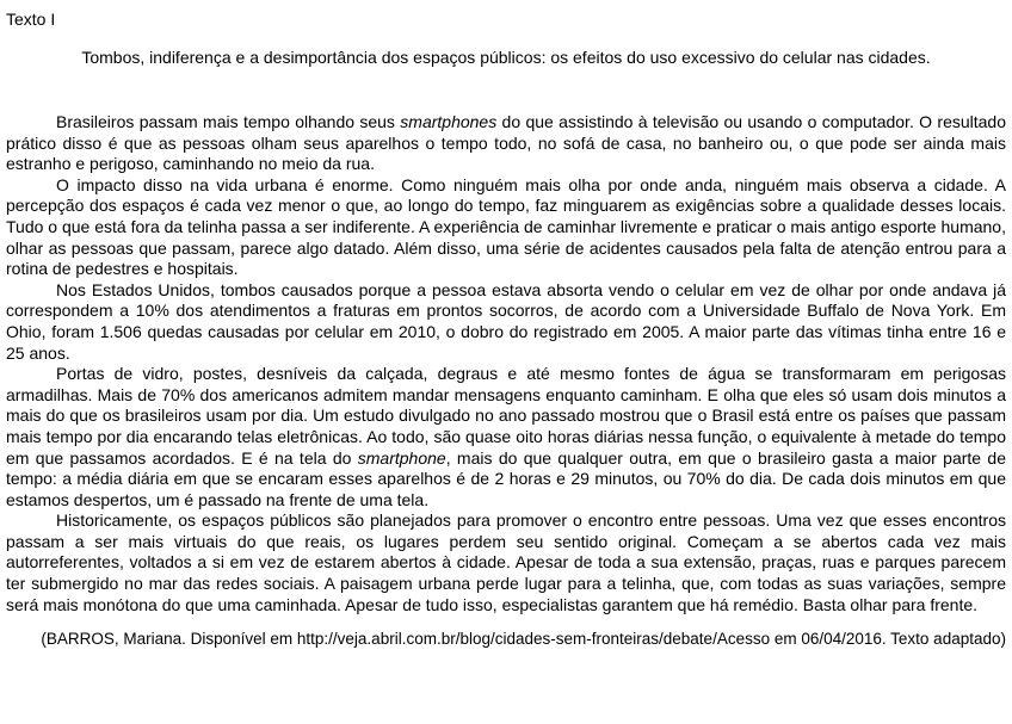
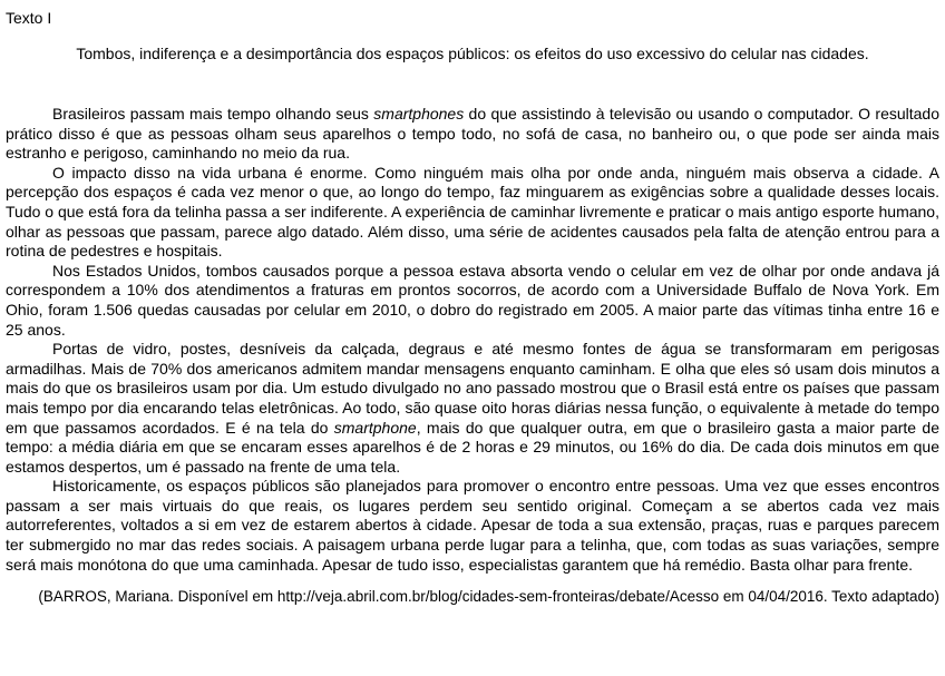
  Texto I
  Tombos, indiferença e a desimportância dos espaços públicos: os efeitos do uso excessivo do celular nas cidades.
  Brasileiros passam mais tempo olhando seus smartphones do que assistindo à televisão ou usando o computador. O resultado prático disso é que as pessoas olham seus aparelhos o tempo todo, no sofá de casa, no banheiro ou, o que pode ser ainda mais estranho e perigoso, caminhando no meio da rua.
  O impacto disso na vida urbana é enorme. Como ninguém mais olha por onde anda, ninguém mais observa a cidade. A percepção dos espaços é cada vez menor o que, ao longo do tempo, faz minguarem as exigências sobre a qualidade desses locais. Tudo o que está fora da telinha passa a ser indiferente. A experiência de caminhar livremente e praticar o mais antigo esporte humano, olhar as pessoas que passam, parece algo datado. Além disso, uma série de acidentes causados pela falta de atenção entrou para a rotina de pedestres e hospitais.
  Nos Estados Unidos, tombos causados porque a pessoa estava absorta vendo o celular em vez de olhar por onde andava já correspondem a 10% dos atendimentos a fraturas em prontos socorros, de acordo com a Universidade Buffalo de Nova York. Em Ohio, foram 1.506 quedas causadas por celular em 2010, o dobro do registrado em 2005. A maior parte das vítimas tinha entre 16 e 25 anos.
- Portas de vidro, postes, desníveis da calçada, degraus e até mesmo fontes de água se transformaram em perigosas armadilhas. Mais de 70% dos americanos admitem mandar mensagens enquanto caminham. E olha que eles só usam dois minutos a mais do que os brasileiros usam por dia. Um estudo divulgado no ano passado mostrou que o Brasil está entre os países que passam mais tempo por dia encarando telas eletrônicas. Ao todo, são quase oito horas diárias nessa função, o equivalente à metade do tempo em que passamos acordados. E é na tela do smartphone, mais do que qualquer outra, em que o brasileiro gasta a maior parte de tempo: a média diária em que se encaram esses aparelhos é de 2 horas e 29 minutos, ou 70% do dia. De cada dois minutos em que estamos despertos, um é passado na frente de uma tela.
+ Portas de vidro, postes, desníveis da calçada, degraus e até mesmo fontes de água se transformaram em perigosas armadilhas. Mais de 70% dos americanos admitem mandar mensagens enquanto caminham. E olha que eles só usam dois minutos a mais do que os brasileiros usam por dia. Um estudo divulgado no ano passado mostrou que o Brasil está entre os países que passam mais tempo por dia encarando telas eletrônicas. Ao todo, são quase oito horas diárias nessa função, o equivalente à metade do tempo em que passamos acordados. E é na tela do smartphone, mais do que qualquer outra, em que o brasileiro gasta a maior parte de tempo: a média diária em que se encaram esses aparelhos é de 2 horas e 29 minutos, ou 16% do dia. De cada dois minutos em que estamos despertos, um é passado na frente de uma tela.
  Historicamente, os espaços públicos são planejados para promover o encontro entre pessoas. Uma vez que esses encontros passam a ser mais virtuais do que reais, os lugares perdem seu sentido original. Começam a se abertos cada vez mais autorreferentes, voltados a si em vez de estarem abertos à cidade. Apesar de toda a sua extensão, praças, ruas e parques parecem ter submergido no mar das redes sociais. A paisagem urbana perde lugar para a telinha, que, com todas as suas variações, sempre será mais monótona do que uma caminhada. Apesar de tudo isso, especialistas garantem que há remédio. Basta olhar para frente.
- (BARROS, Mariana. Disponível em http://veja.abril.com.br/blog/cidades-sem-fronteiras/debate/Acesso em 06/04/2016. Texto adaptado)
+ (BARROS, Mariana. Disponível em http://veja.abril.com.br/blog/cidades-sem-fronteiras/debate/Acesso em 04/04/2016. Texto adaptado)
